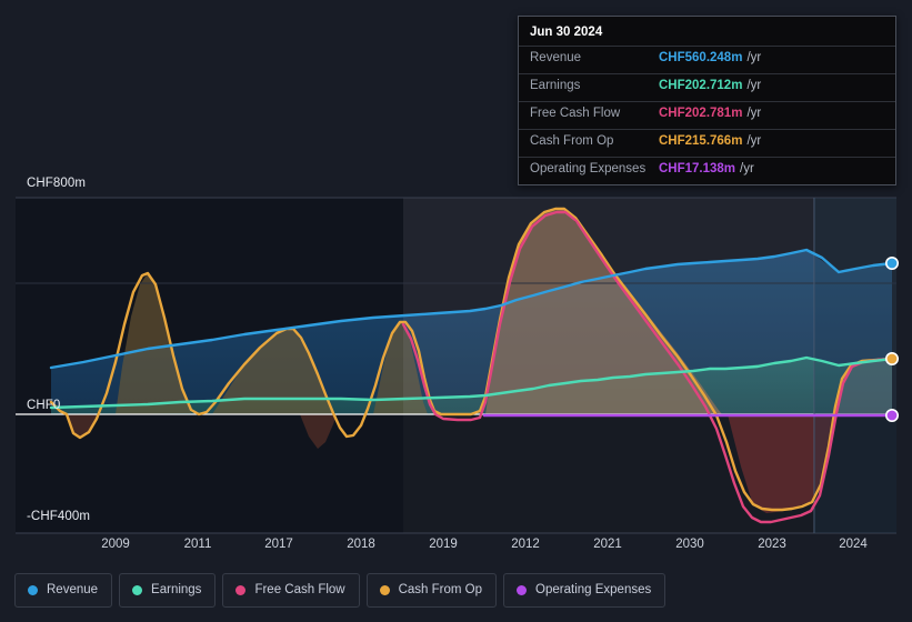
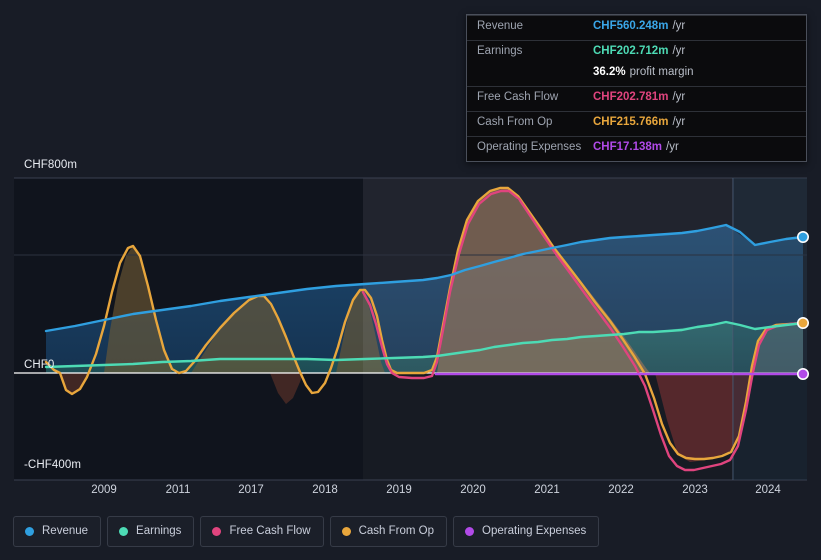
  CHF800m
  CHF0
  -CHF400m
  2009
  2011
  2017
  2018
  2019
- 2012
+ 2020
  2021
- 2030
+ 2022
  2023
  2024
- Jun 30 2024
  Revenue
  CHF560.248m
  /yr
  Earnings
  CHF202.712m
  /yr
+ 36.2%
+ profit margin
  Free Cash Flow
  CHF202.781m
  /yr
  Cash From Op
  CHF215.766m
  /yr
  Operating Expenses
  CHF17.138m
  /yr
  Revenue
  Earnings
  Free Cash Flow
  Cash From Op
  Operating Expenses
